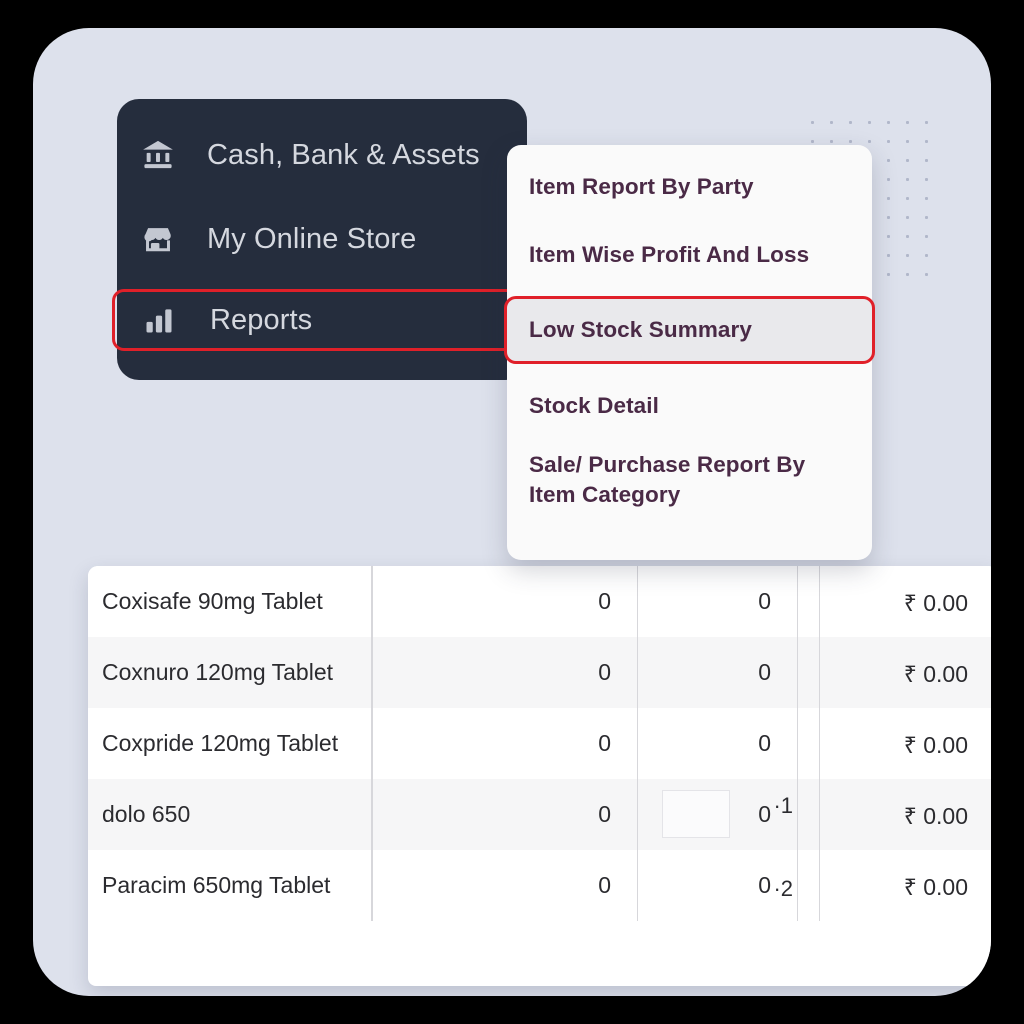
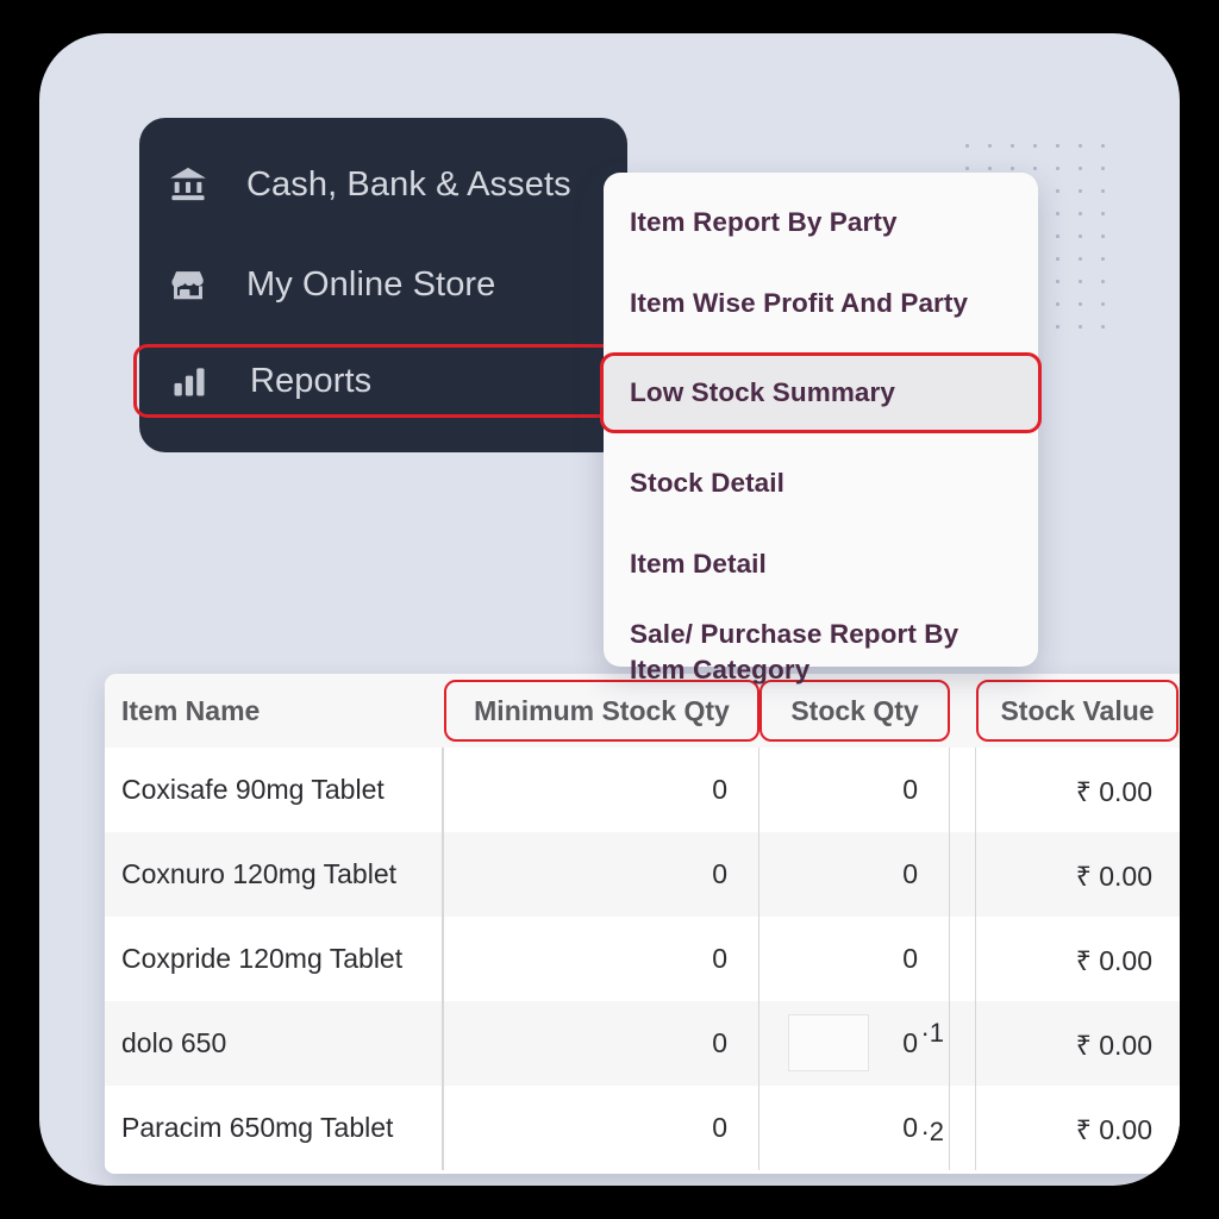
  Cash, Bank & Assets
  My Online Store
  Reports
  Item Report By Party
- Item Wise Profit And Loss
+ Item Wise Profit And Party
  Low Stock Summary
  Stock Detail
+ Item Detail
  Sale/ Purchase Report By Item Category
+ Item Name
+ Minimum Stock Qty
+ Stock Qty
+ Stock Value
  Coxisafe 90mg Tablet
  0
  0
  ₹ 0.00
  Coxnuro 120mg Tablet
  0
  0
  ₹ 0.00
  Coxpride 120mg Tablet
  0
  0
  ₹ 0.00
  dolo 650
  0
  0
  ·1
  ₹ 0.00
  Paracim 650mg Tablet
  0
  0
  ·2
  ₹ 0.00
